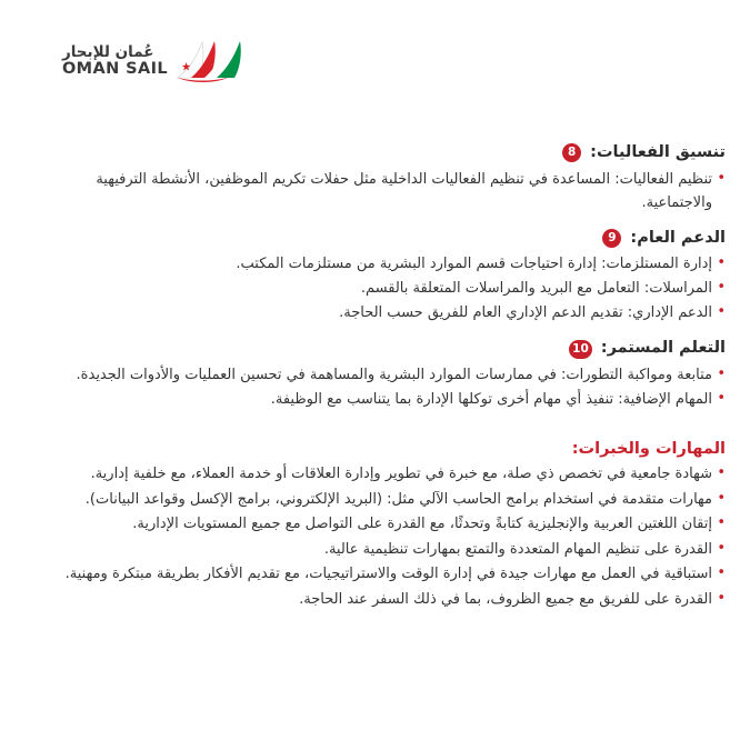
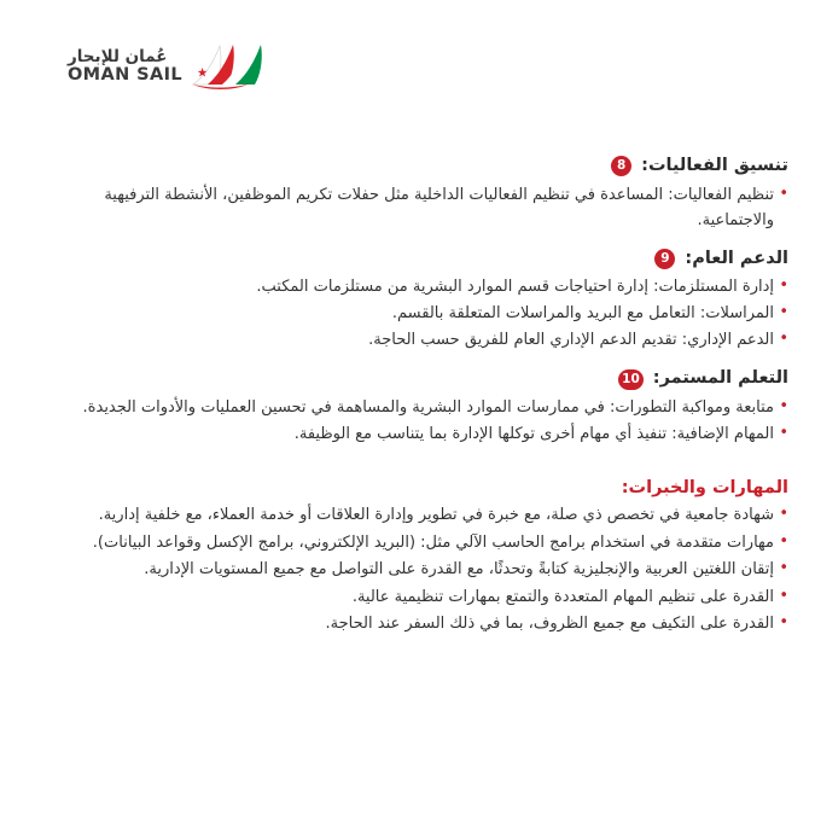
  عُمان للإبحار
  OMAN SAIL
  تنسيق الفعاليات:
  8
  تنظيم الفعاليات: المساعدة في تنظيم الفعاليات الداخلية مثل حفلات تكريم الموظفين، الأنشطة الترفيهية والاجتماعية.
  الدعم العام:
  9
  إدارة المستلزمات: إدارة احتياجات قسم الموارد البشرية من مستلزمات المكتب.
  المراسلات: التعامل مع البريد والمراسلات المتعلقة بالقسم.
  الدعم الإداري: تقديم الدعم الإداري العام للفريق حسب الحاجة.
  التعلم المستمر:
  10
  متابعة ومواكبة التطورات: في ممارسات الموارد البشرية والمساهمة في تحسين العمليات والأدوات الجديدة.
  المهام الإضافية: تنفيذ أي مهام أخرى توكلها الإدارة بما يتناسب مع الوظيفة.
  المهارات والخبرات:
  شهادة جامعية في تخصص ذي صلة، مع خبرة في تطوير وإدارة العلاقات أو خدمة العملاء، مع خلفية إدارية.
  مهارات متقدمة في استخدام برامج الحاسب الآلي مثل: (البريد الإلكتروني، برامج الإكسل وقواعد البيانات).
  إتقان اللغتين العربية والإنجليزية كتابةً وتحدثًا، مع القدرة على التواصل مع جميع المستويات الإدارية.
  القدرة على تنظيم المهام المتعددة والتمتع بمهارات تنظيمية عالية.
- استباقية في العمل مع مهارات جيدة في إدارة الوقت والاستراتيجيات، مع تقديم الأفكار بطريقة مبتكرة ومهنية.
- القدرة على للفريق مع جميع الظروف، بما في ذلك السفر عند الحاجة.
+ القدرة على التكيف مع جميع الظروف، بما في ذلك السفر عند الحاجة.
